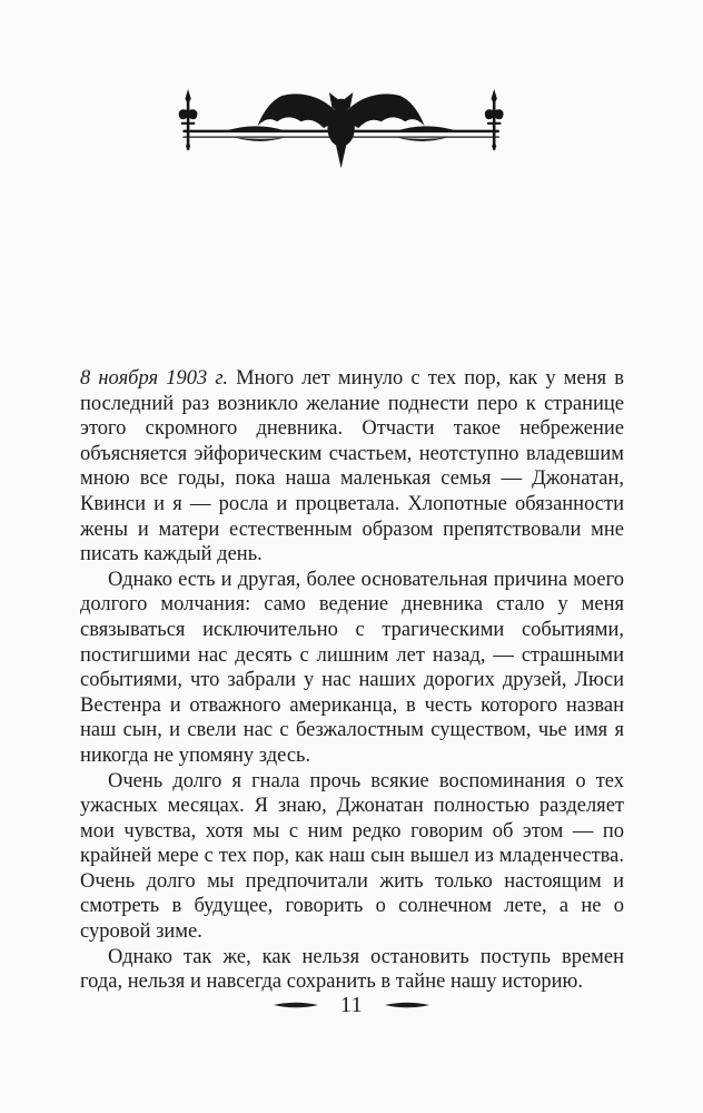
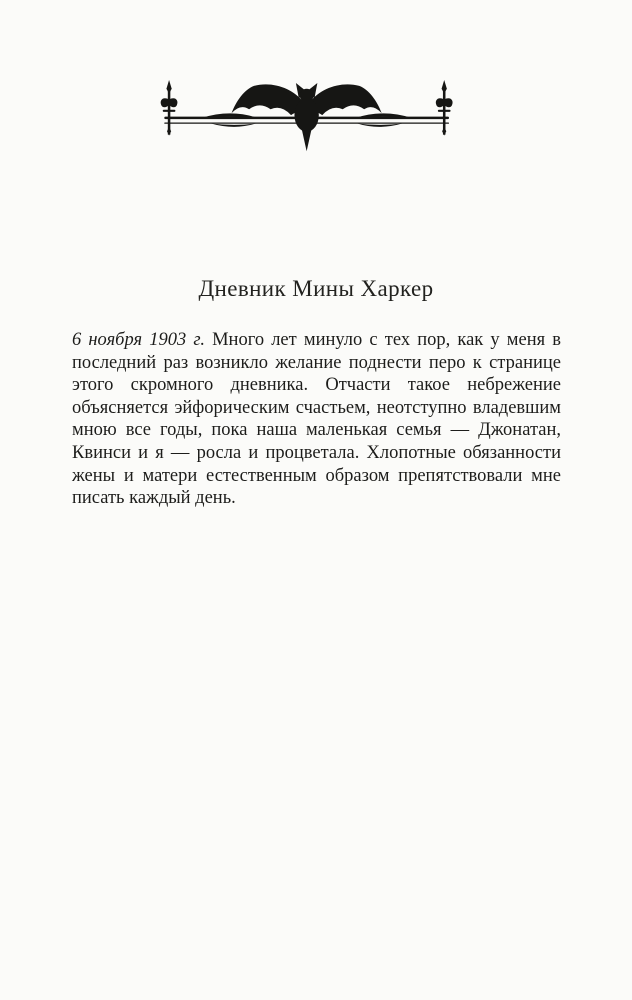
+ Дневник Мины Харкер
- 8 ноября 1903 г. Много лет минуло с тех пор, как у меня в последний раз возникло желание поднести перо к странице этого скромного дневника. Отчасти такое небрежение объясняется эйфорическим счастьем, неотступно владевшим мною все годы, пока наша маленькая семья — Джонатан, Квинси и я — росла и процветала. Хлопотные обязанности жены и матери естественным образом препятствовали мне писать каждый день.
+ 6 ноября 1903 г. Много лет минуло с тех пор, как у меня в последний раз возникло желание поднести перо к странице этого скромного дневника. Отчасти такое небрежение объясняется эйфорическим счастьем, неотступно владевшим мною все годы, пока наша маленькая семья — Джонатан, Квинси и я — росла и процветала. Хлопотные обязанности жены и матери естественным образом препятствовали мне писать каждый день.
- Однако есть и другая, более основательная причина моего долгого молчания: само ведение дневника стало у меня связываться исключительно с трагическими событиями, постигшими нас десять с лишним лет назад, — страшными событиями, что забрали у нас наших дорогих друзей, Люси Вестенра и отважного американца, в честь которого назван наш сын, и свели нас с безжалостным существом, чье имя я никогда не упомяну здесь.
- Очень долго я гнала прочь всякие воспоминания о тех ужасных месяцах. Я знаю, Джонатан полностью разделяет мои чувства, хотя мы с ним редко говорим об этом — по крайней мере с тех пор, как наш сын вышел из младенчества. Очень долго мы предпочитали жить только настоящим и смотреть в будущее, говорить о солнечном лете, а не о суровой зиме.
- Однако так же, как нельзя остановить поступь времен года, нельзя и навсегда сохранить в тайне нашу историю.
- 11
